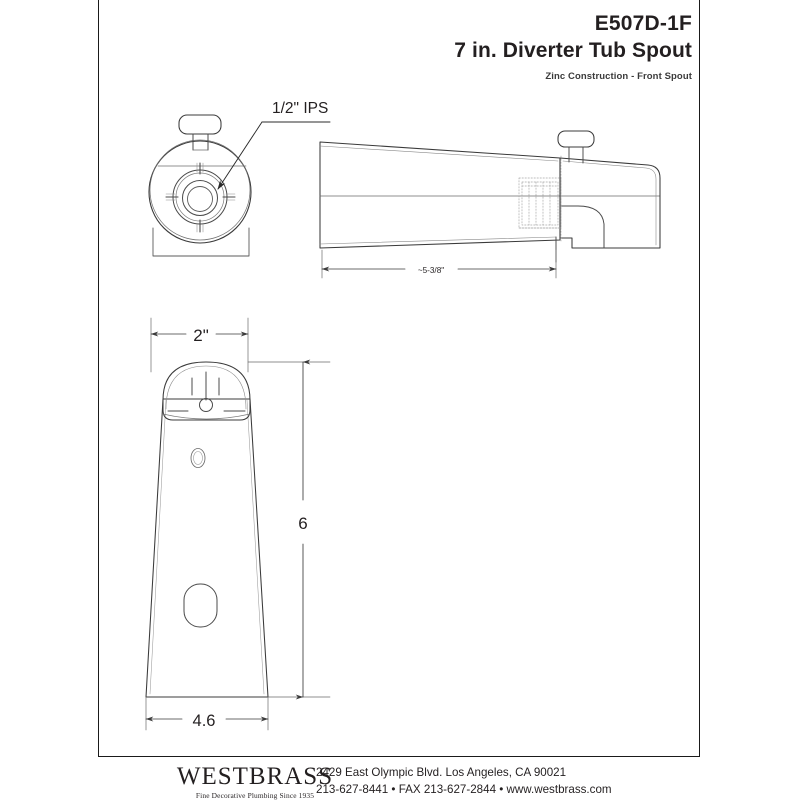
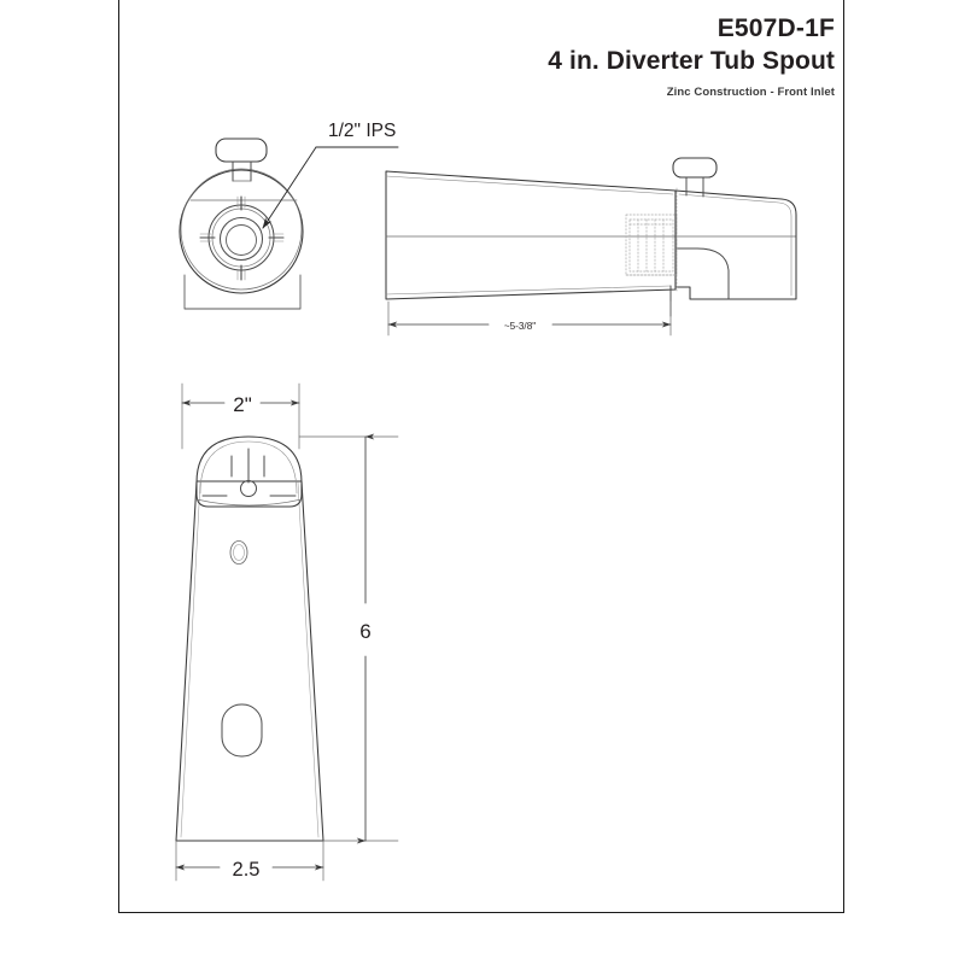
  E507D-1F
- 7 in. Diverter Tub Spout
+ 4 in. Diverter Tub Spout
- Zinc Construction - Front Spout
+ Zinc Construction - Front Inlet
  1/2" IPS
  ~5-3/8"
  2"
  6
- 4.6
+ 2.5
- WESTBRASS
- Fine Decorative Plumbing Since 1935
- 2429 East Olympic Blvd. Los Angeles, CA 90021
- 213-627-8441 • FAX 213-627-2844 • www.westbrass.com
